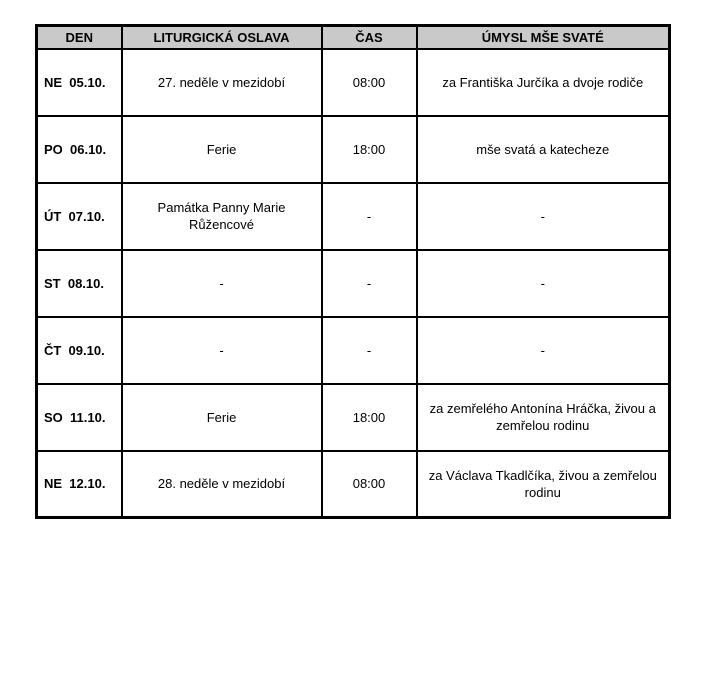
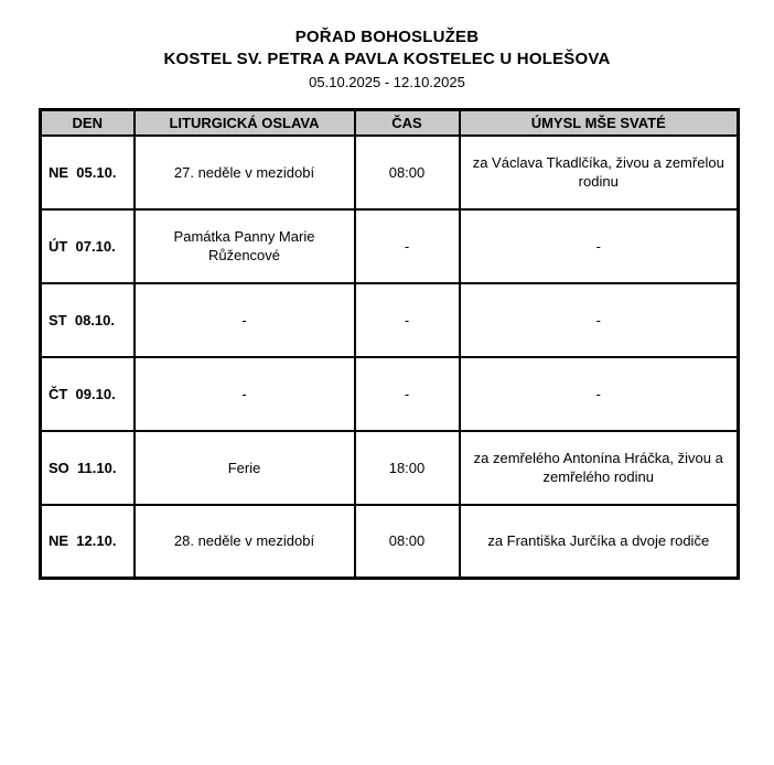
+ POŘAD BOHOSLUŽEB
+ KOSTEL SV. PETRA A PAVLA KOSTELEC U HOLEŠOVA
+ 05.10.2025 - 12.10.2025
  DEN	LITURGICKÁ OSLAVA	ČAS	ÚMYSL MŠE SVATÉ
- NE 05.10.	27. neděle v mezidobí	08:00	za Františka Jurčíka a dvoje rodiče
+ NE 05.10.	27. neděle v mezidobí	08:00	za Václava Tkadlčíka, živou a zemřelou rodinu
- PO 06.10.	Ferie	18:00	mše svatá a katecheze
  ÚT 07.10.	Památka Panny Marie Růžencové	-	-
  ST 08.10.	-	-	-
  ČT 09.10.	-	-	-
- SO 11.10.	Ferie	18:00	za zemřelého Antonína Hráčka, živou a zemřelou rodinu
+ SO 11.10.	Ferie	18:00	za zemřelého Antonína Hráčka, živou a zemřelého rodinu
- NE 12.10.	28. neděle v mezidobí	08:00	za Václava Tkadlčíka, živou a zemřelou rodinu
+ NE 12.10.	28. neděle v mezidobí	08:00	za Františka Jurčíka a dvoje rodiče
